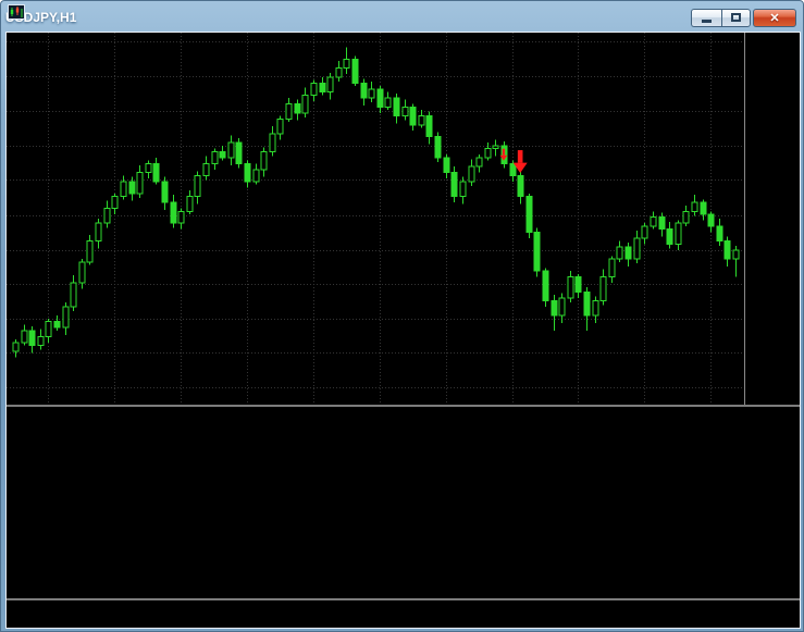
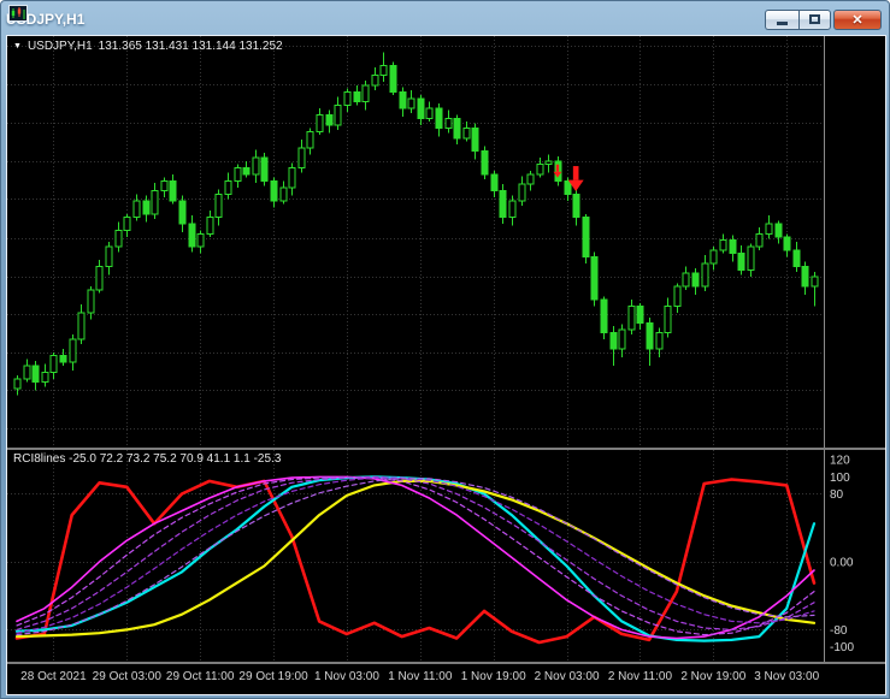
  DJPY,H1
  ✕
+ USDJPY,H1
+ 131.365 131.431 131.144 131.252
+ RCI8lines -25.0 72.2 73.2 75.2 70.9 41.1 1.1 -25.3
+ 120
+ 100
+ 80
+ 0.00
+ -80
+ -100
+ 28 Oct 2021
+ 29 Oct 03:00
+ 29 Oct 11:00
+ 29 Oct 19:00
+ 1 Nov 03:00
+ 1 Nov 11:00
+ 1 Nov 19:00
+ 2 Nov 03:00
+ 2 Nov 11:00
+ 2 Nov 19:00
+ 3 Nov 03:00
